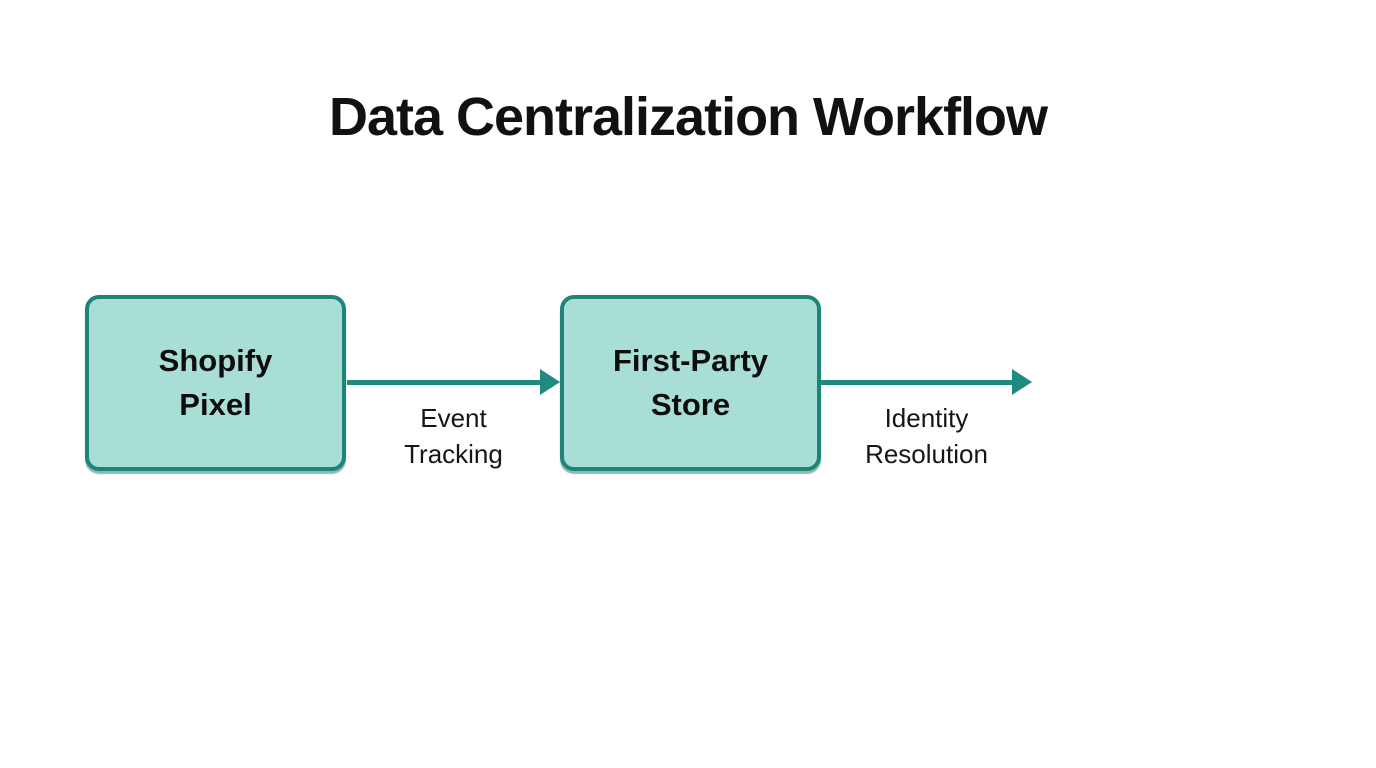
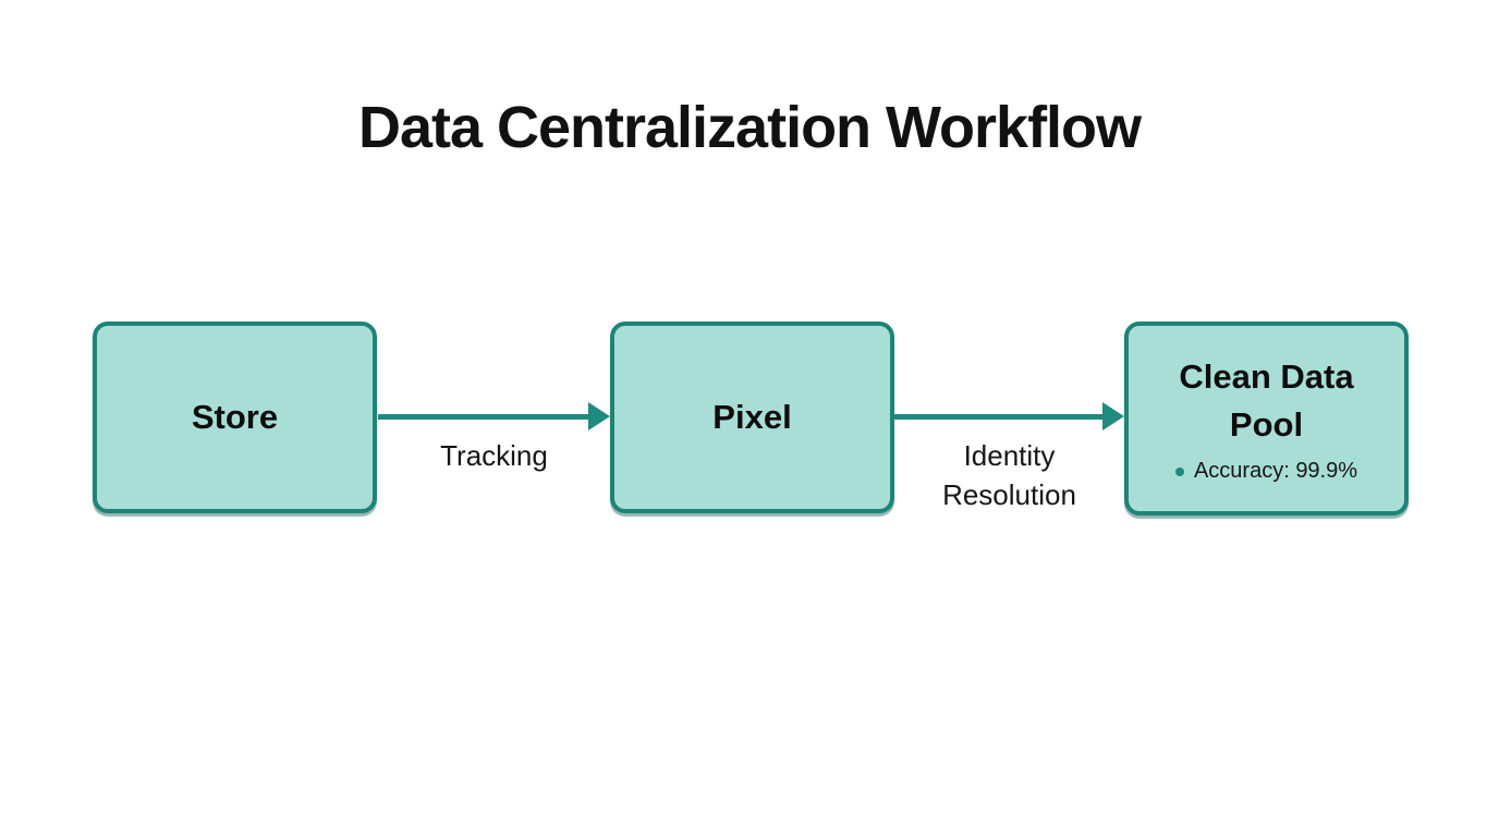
  Data Centralization Workflow
- Shopify
- Pixel
+ Store
- Event
  Tracking
- First-Party
- Store
+ Pixel
  Identity
  Resolution
+ Clean Data
+ Pool
+ Accuracy: 99.9%
